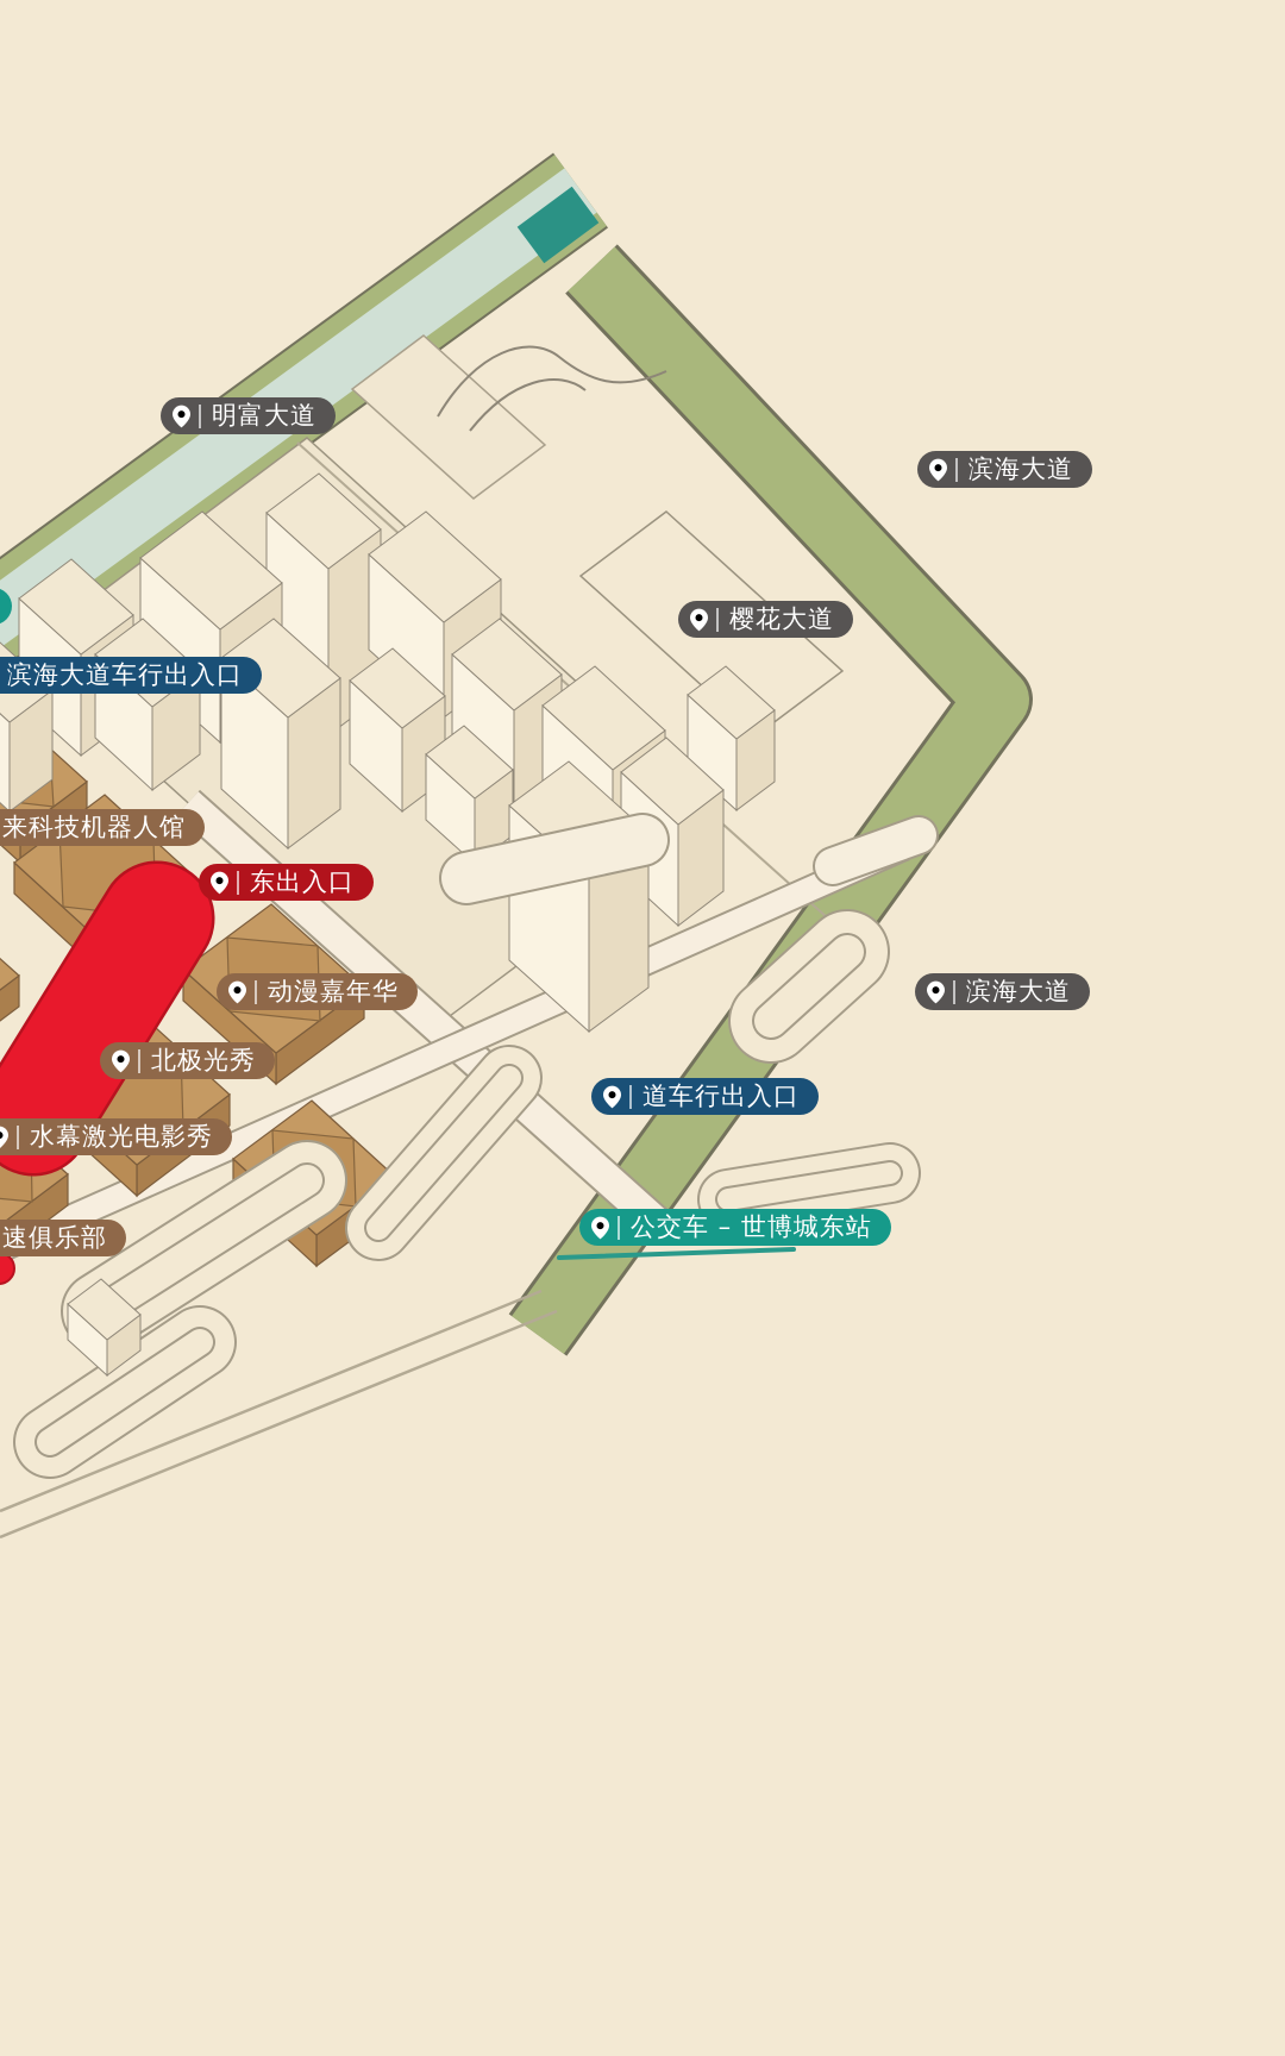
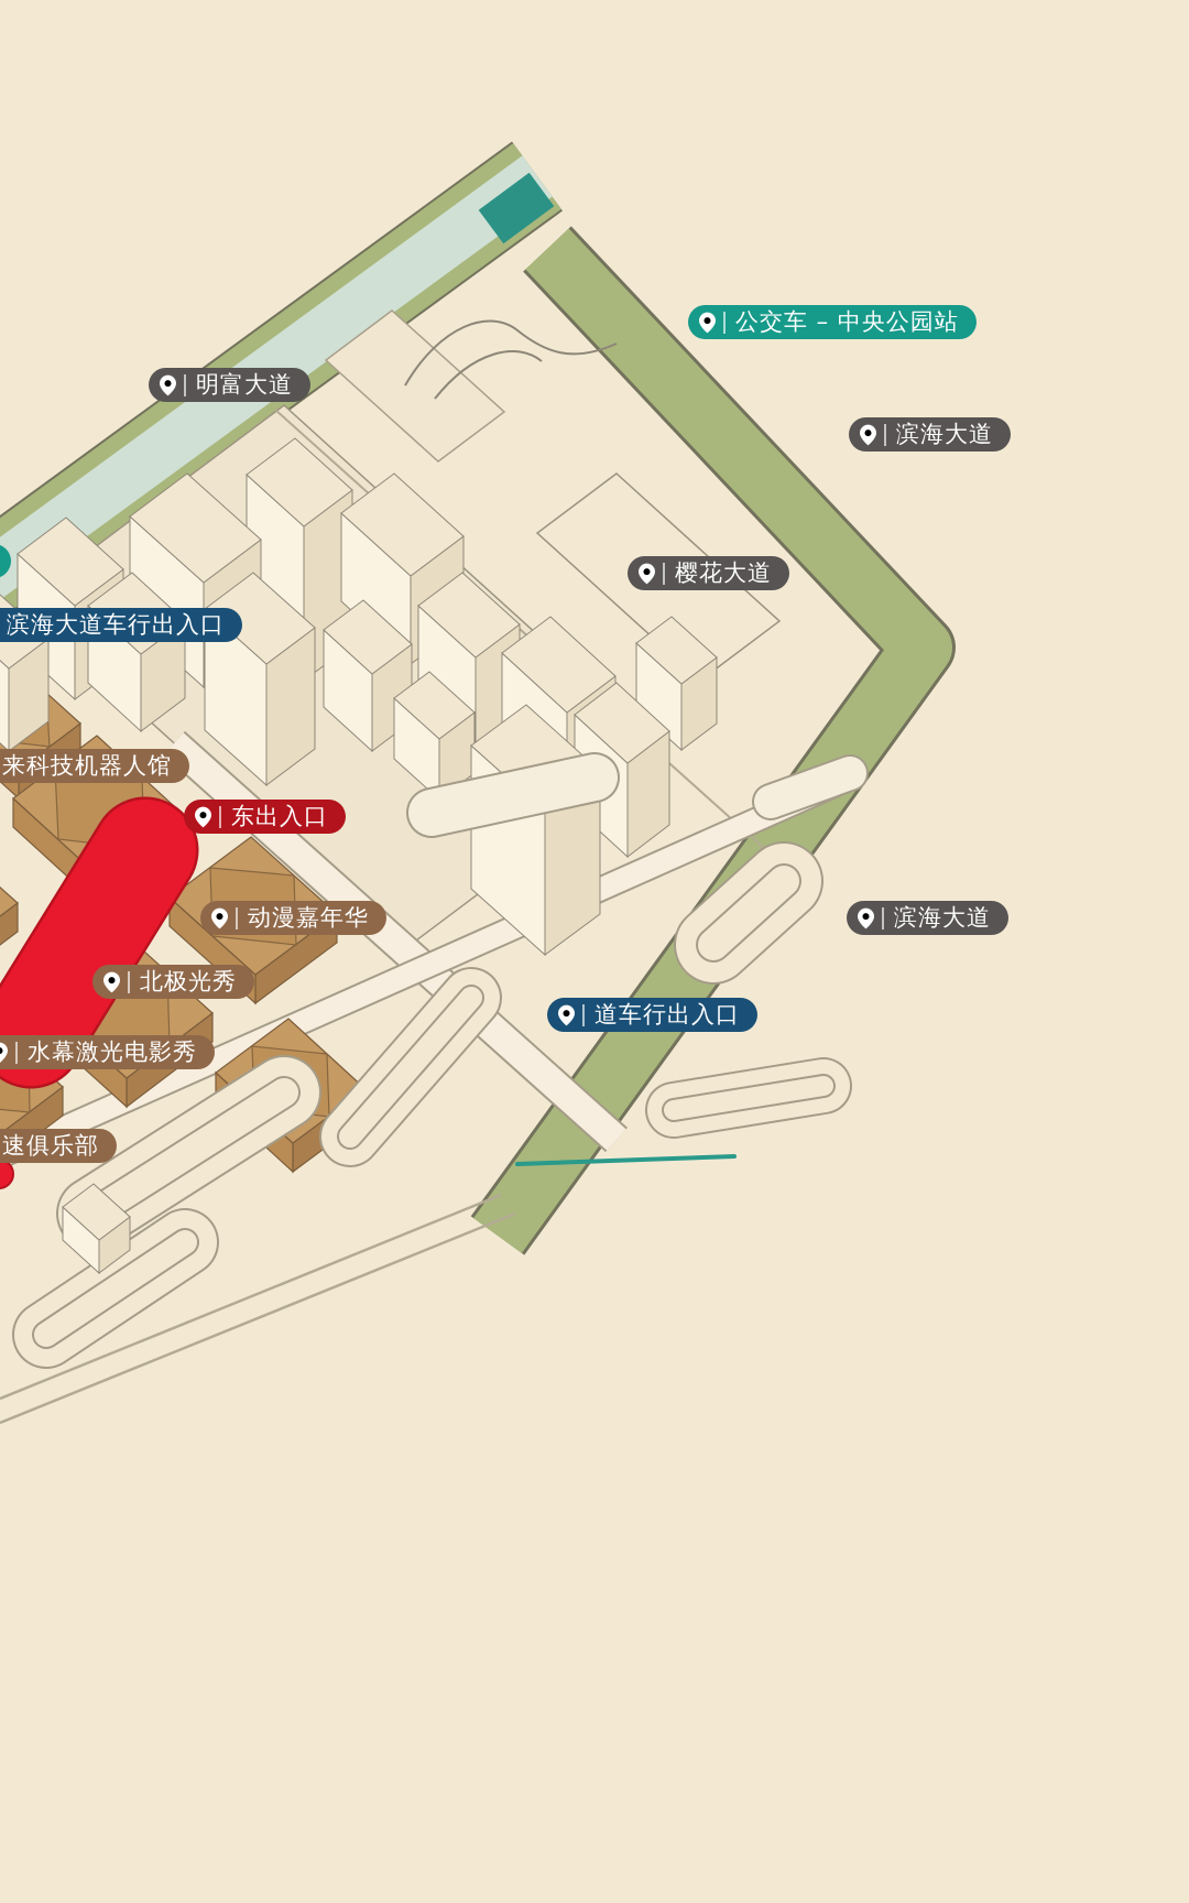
+ 公交车 – 中央公园站
  明富大道
  滨海大道
  樱花大道
  滨海大道车行出入口
  来科技机器人馆
  东出入口
  动漫嘉年华
  北极光秀
  水幕激光电影秀
  速俱乐部
  滨海大道
  道车行出入口
- 公交车 – 世博城东站
